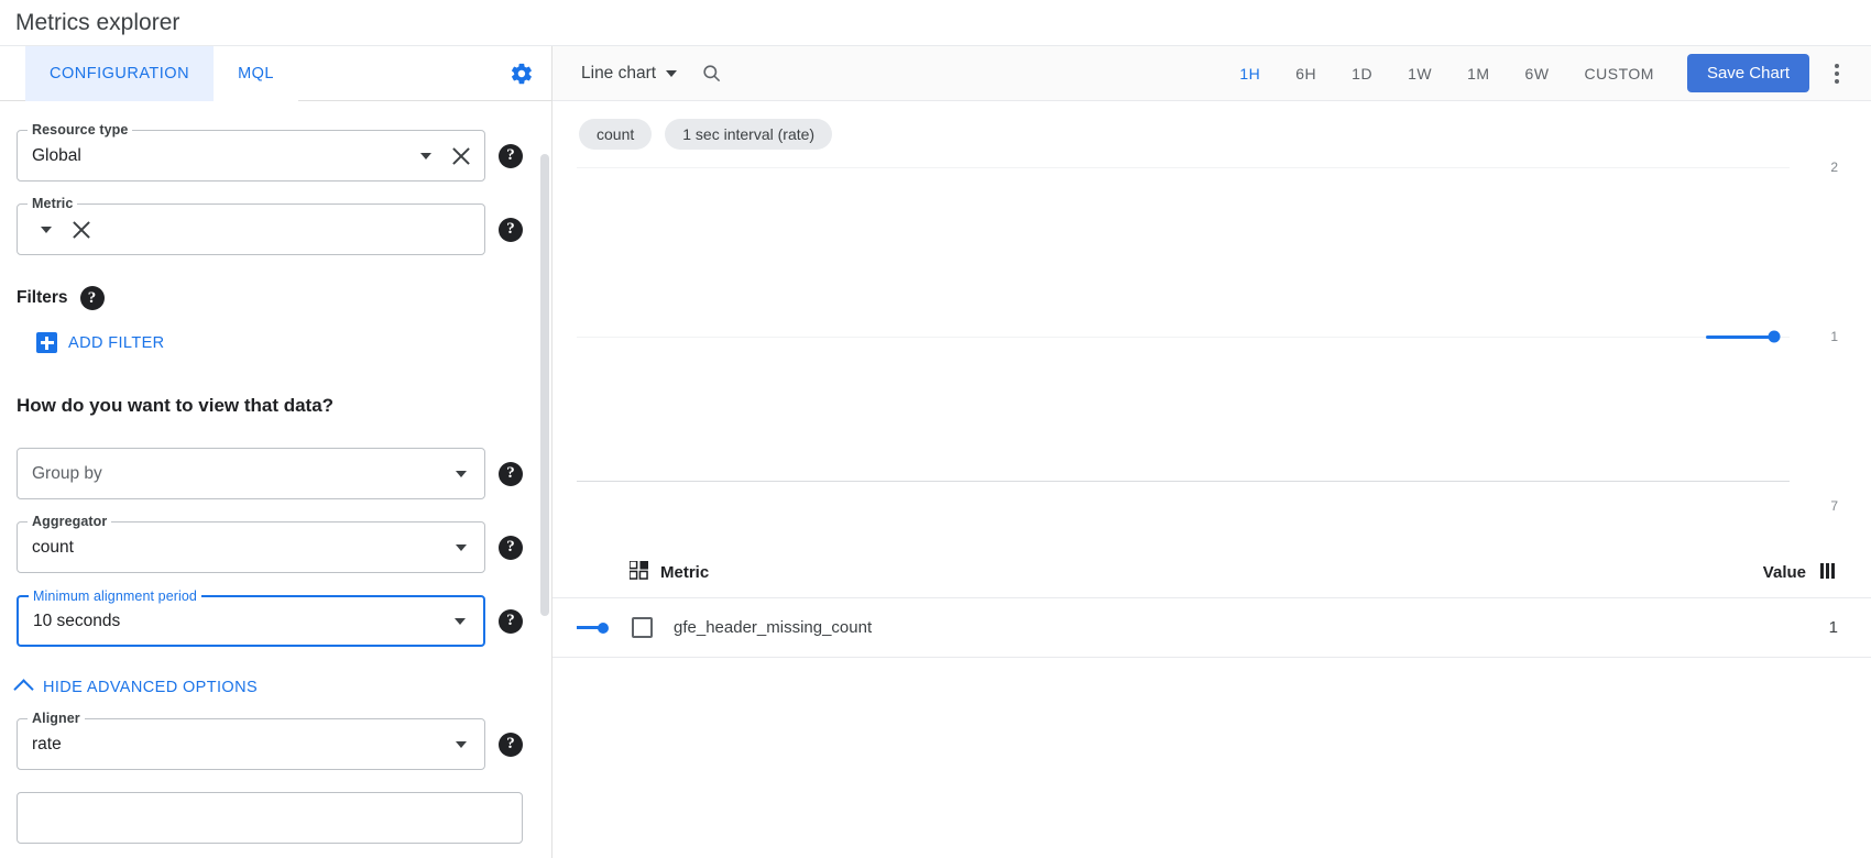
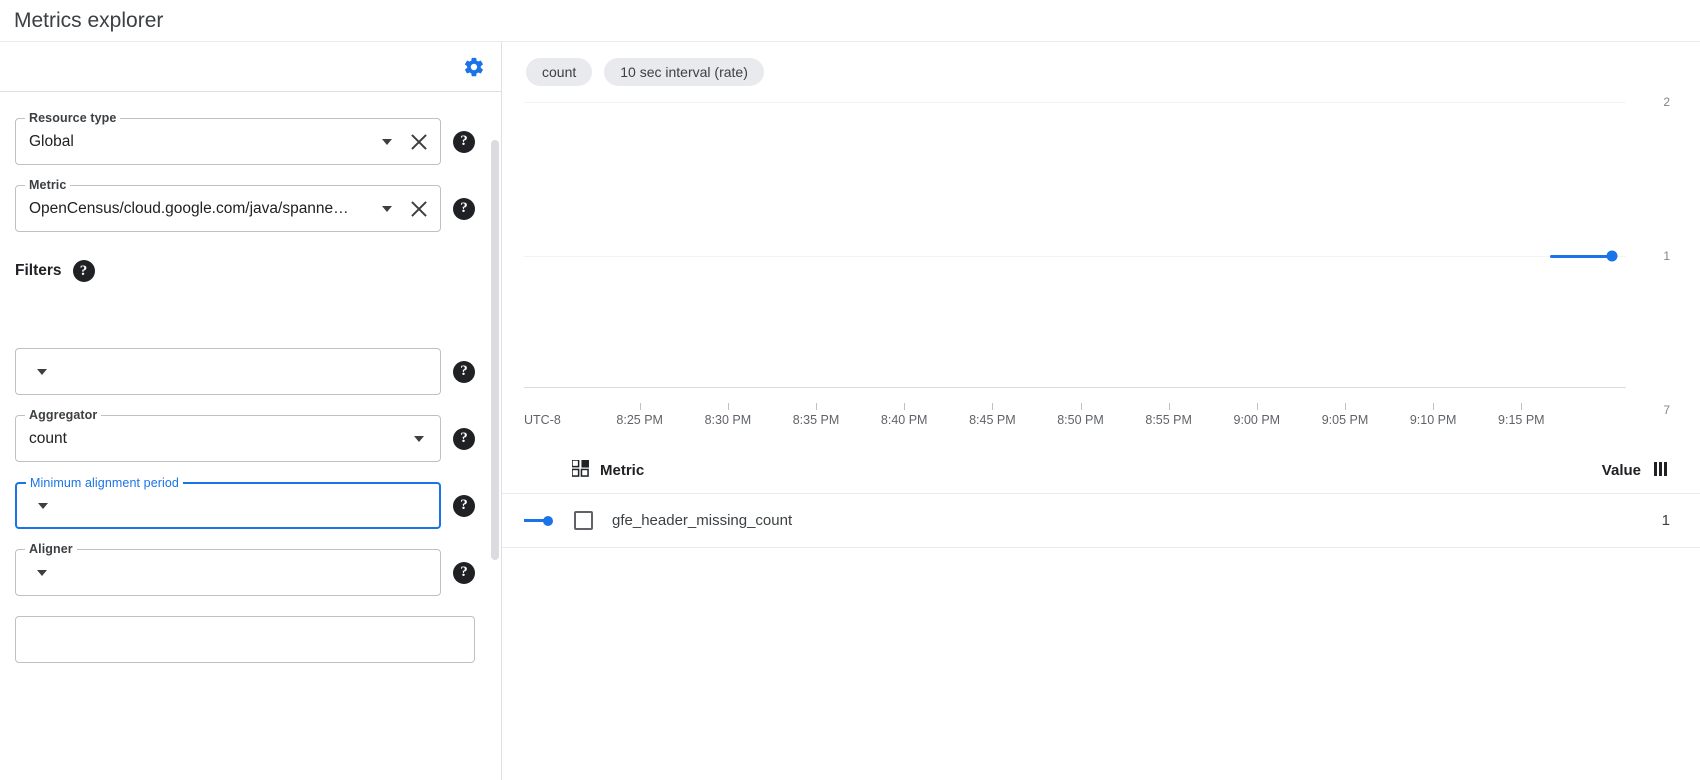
  Metrics explorer
- CONFIGURATION
- MQL
  Resource type
  Global
  ?
  Metric
+ OpenCensus/cloud.google.com/java/spanne…
  ?
  Filters
  ?
- ADD FILTER
- How do you want to view that data?
- Group by
  ?
  Aggregator
  count
  ?
  Minimum alignment period
- 10 seconds
  ?
- HIDE ADVANCED OPTIONS
  Aligner
- rate
  ?
- Line chart
- 1H
- 6H
- 1D
- 1W
- 1M
- 6W
- CUSTOM
- Save Chart
  count
- 1 sec interval (rate)
+ 10 sec interval (rate)
  2
  1
  7
+ UTC-8
+ 8:25 PM
+ 8:30 PM
+ 8:35 PM
+ 8:40 PM
+ 8:45 PM
+ 8:50 PM
+ 8:55 PM
+ 9:00 PM
+ 9:05 PM
+ 9:10 PM
+ 9:15 PM
  Metric
  Value
  gfe_header_missing_count
  1
